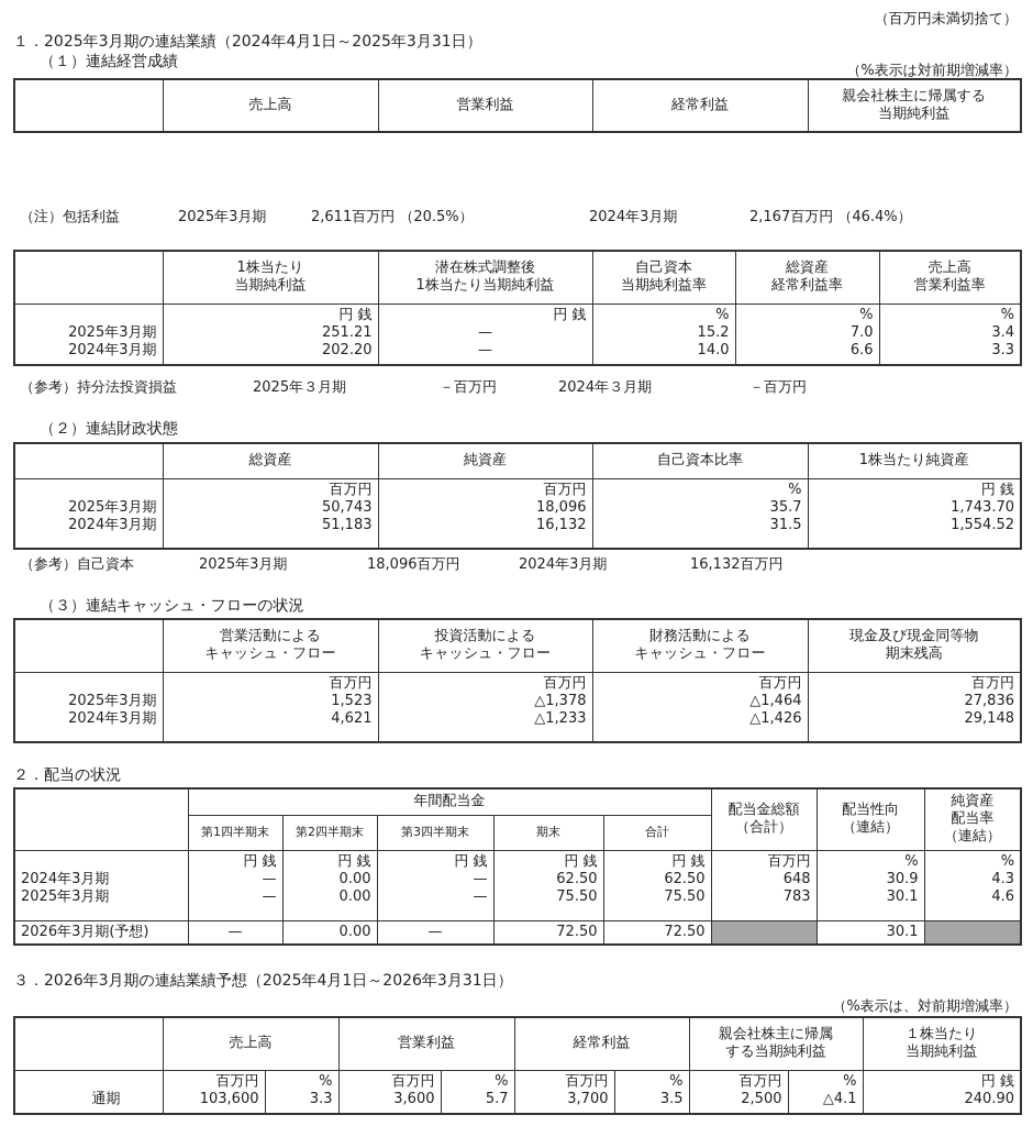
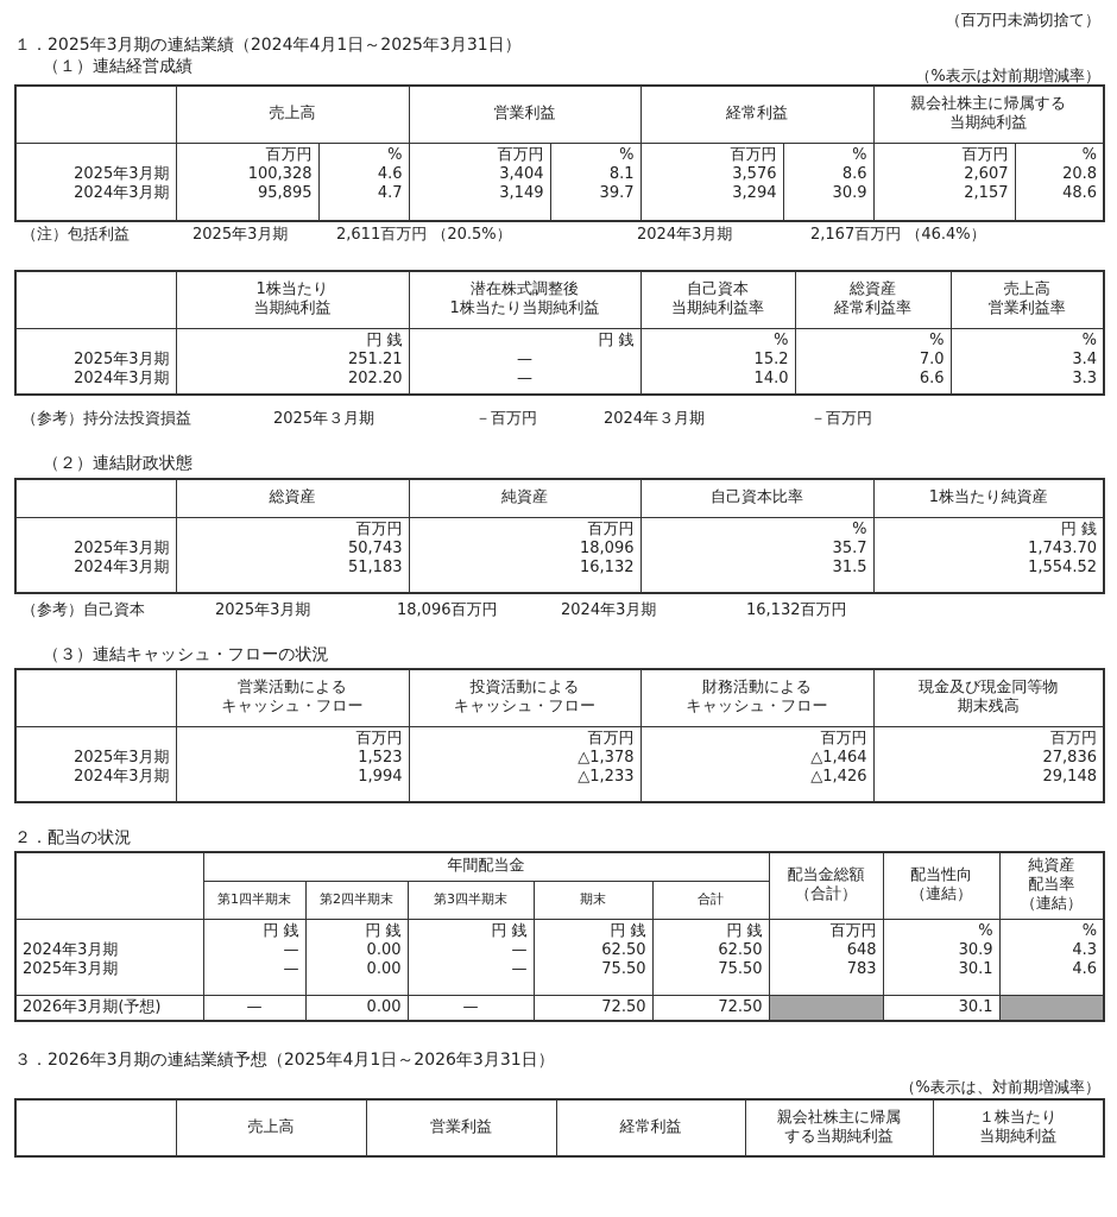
  （百万円未満切捨て）
  １．2025年3月期の連結業績（2024年4月1日～2025年3月31日）
  （１）連結経営成績
  （%表示は対前期増減率）
  	売上高	営業利益	経常利益	親会社株主に帰属する当期純利益
+ 2025年3月期2024年3月期	百万円100,32895,895	%4.64.7	百万円3,4043,149	%8.139.7	百万円3,5763,294	%8.630.9	百万円2,6072,157	%20.848.6
  （注）包括利益
  2025年3月期
  2,611百万円 （20.5%）
  2024年3月期
  2,167百万円 （46.4%）
  	1株当たり当期純利益	潜在株式調整後1株当たり当期純利益	自己資本当期純利益率	総資産経常利益率	売上高営業利益率
  2025年3月期2024年3月期	円 銭251.21202.20	円 銭——	%15.214.0	%7.06.6	%3.43.3
  （参考）持分法投資損益
  2025年３月期
  －百万円
  2024年３月期
  －百万円
  （２）連結財政状態
  	総資産	純資産	自己資本比率	1株当たり純資産
  2025年3月期2024年3月期	百万円50,74351,183	百万円18,09616,132	%35.731.5	円 銭1,743.701,554.52
  （参考）自己資本
  2025年3月期
  18,096百万円
  2024年3月期
  16,132百万円
  （３）連結キャッシュ・フローの状況
  	営業活動によるキャッシュ・フロー	投資活動によるキャッシュ・フロー	財務活動によるキャッシュ・フロー	現金及び現金同等物期末残高
- 2025年3月期2024年3月期	百万円1,5234,621	百万円△1,378△1,233	百万円△1,464△1,426	百万円27,83629,148
+ 2025年3月期2024年3月期	百万円1,5231,994	百万円△1,378△1,233	百万円△1,464△1,426	百万円27,83629,148
  ２．配当の状況
  	年間配当金	配当金総額（合計）	配当性向（連結）	純資産配当率（連結）
  第1四半期末	第2四半期末	第3四半期末	期末	合計
  2024年3月期2025年3月期	円 銭——	円 銭0.000.00	円 銭——	円 銭62.5075.50	円 銭62.5075.50	百万円648783	%30.930.1	%4.34.6
  2026年3月期(予想)	—	0.00	—	72.50	72.50		30.1
  ３．2026年3月期の連結業績予想（2025年4月1日～2026年3月31日）
  （%表示は、対前期増減率）
  	売上高	営業利益	経常利益	親会社株主に帰属する当期純利益	１株当たり当期純利益
- 通期	百万円103,600	%3.3	百万円3,600	%5.7	百万円3,700	%3.5	百万円2,500	%△4.1	円 銭240.90
